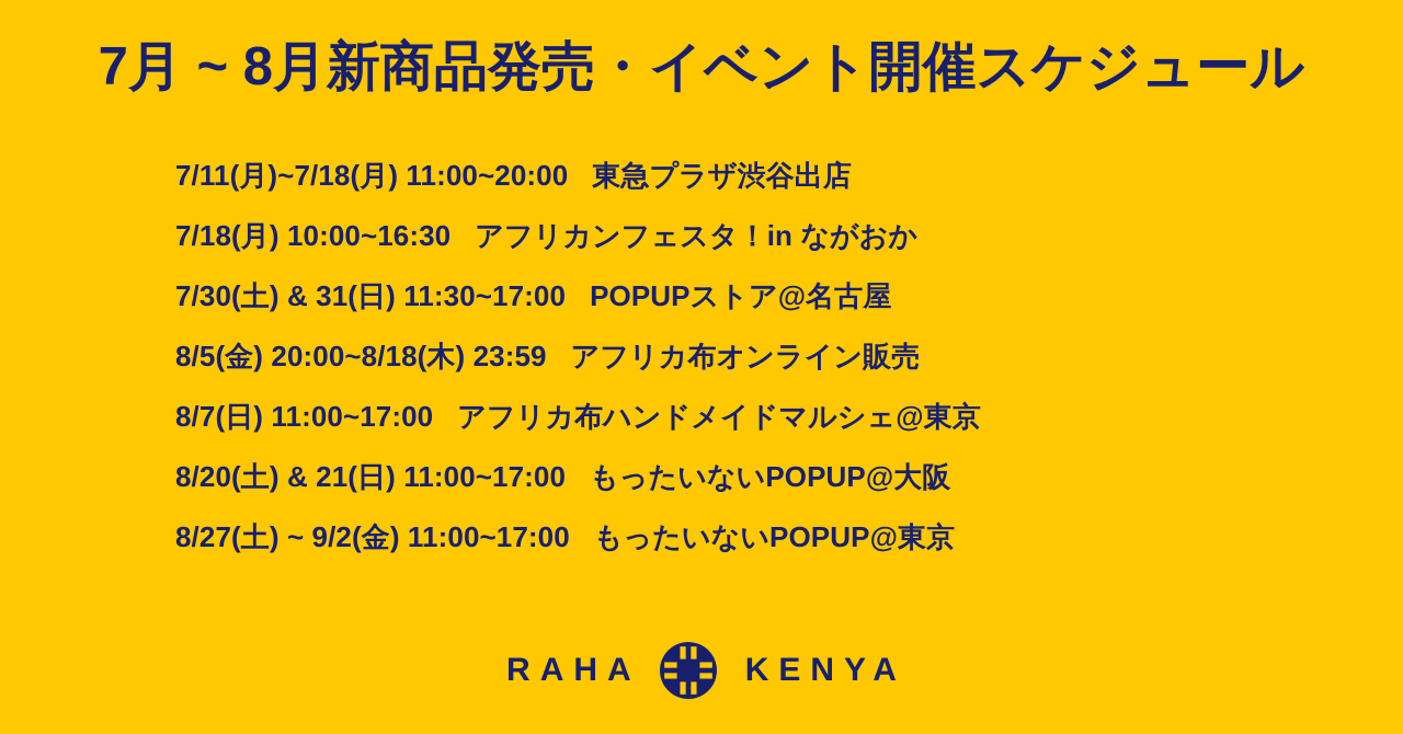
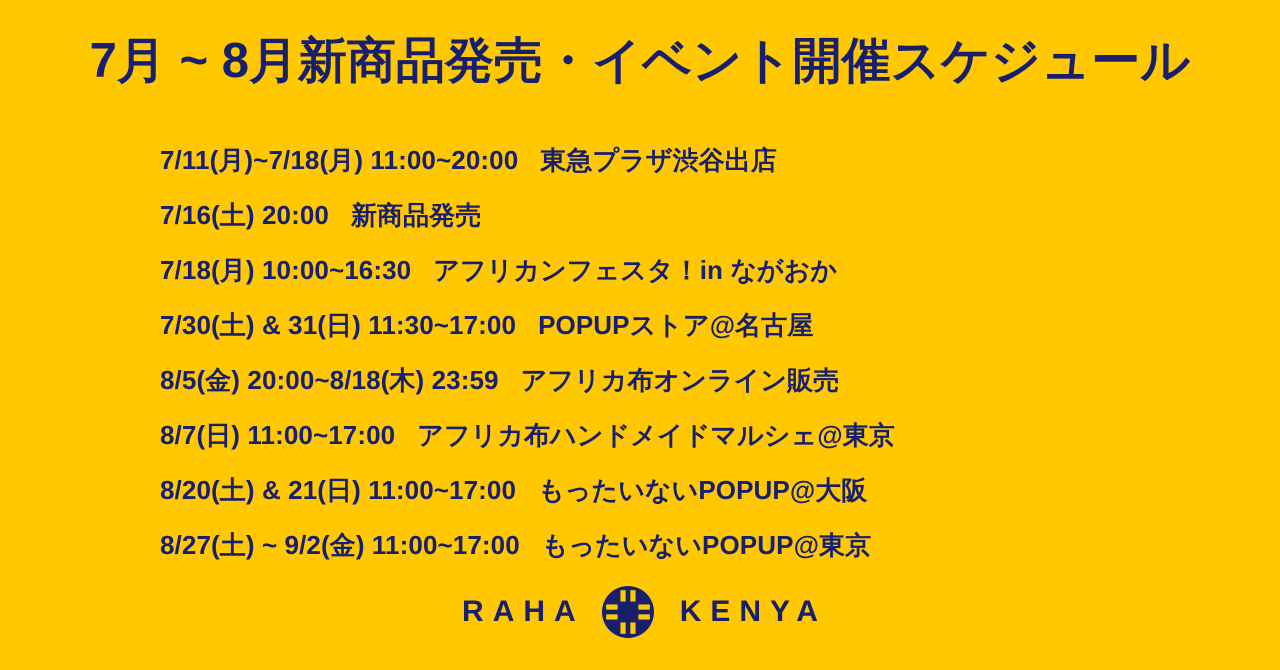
  7月 ~ 8月新商品発売・イベント開催スケジュール
  7/11(月)~7/18(月) 11:00~20:00 東急プラザ渋谷出店
+ 7/16(土) 20:00 新商品発売
  7/18(月) 10:00~16:30 アフリカンフェスタ！in ながおか
  7/30(土) & 31(日) 11:30~17:00 POPUPストア@名古屋
  8/5(金) 20:00~8/18(木) 23:59 アフリカ布オンライン販売
  8/7(日) 11:00~17:00 アフリカ布ハンドメイドマルシェ@東京
  8/20(土) & 21(日) 11:00~17:00 もったいないPOPUP@大阪
  8/27(土) ~ 9/2(金) 11:00~17:00 もったいないPOPUP@東京
  RAHA
  KENYA
